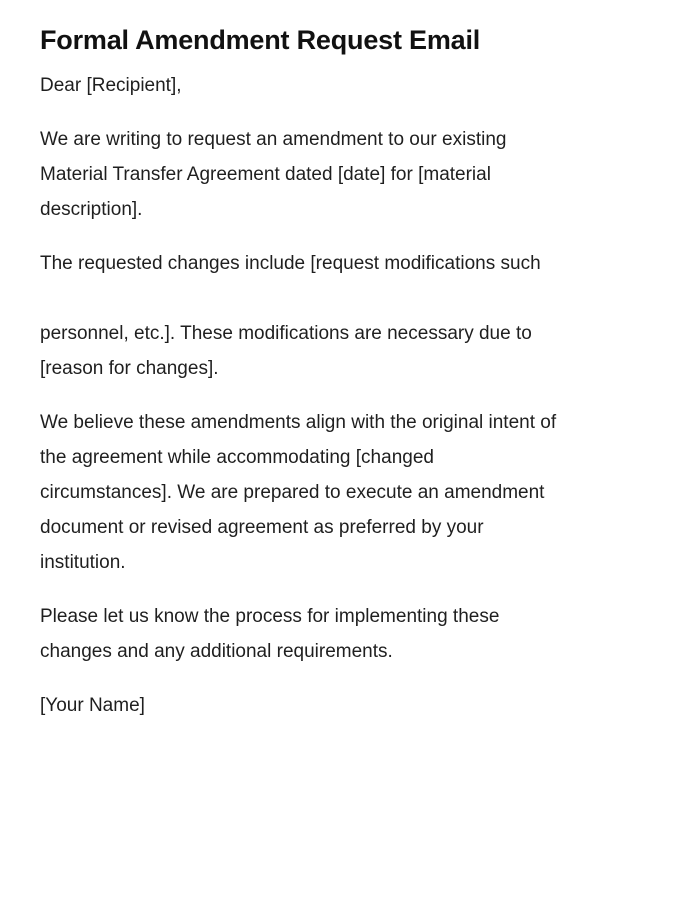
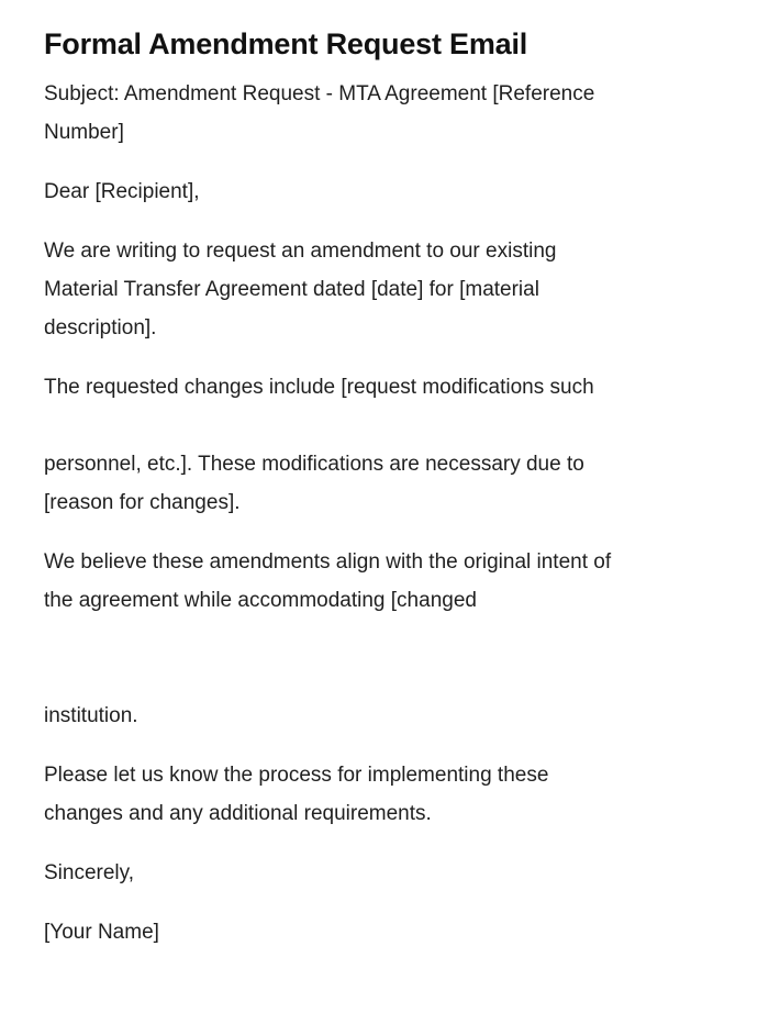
  Formal Amendment Request Email
+ Subject: Amendment Request - MTA Agreement [Reference
+ Number]
  Dear [Recipient],
  We are writing to request an amendment to our existing
  Material Transfer Agreement dated [date] for [material
  description].
  The requested changes include [request modifications such
  personnel, etc.]. These modifications are necessary due to
  [reason for changes].
  We believe these amendments align with the original intent of
  the agreement while accommodating [changed
- circumstances]. We are prepared to execute an amendment
- document or revised agreement as preferred by your
  institution.
  Please let us know the process for implementing these
  changes and any additional requirements.
+ Sincerely,
  [Your Name]
